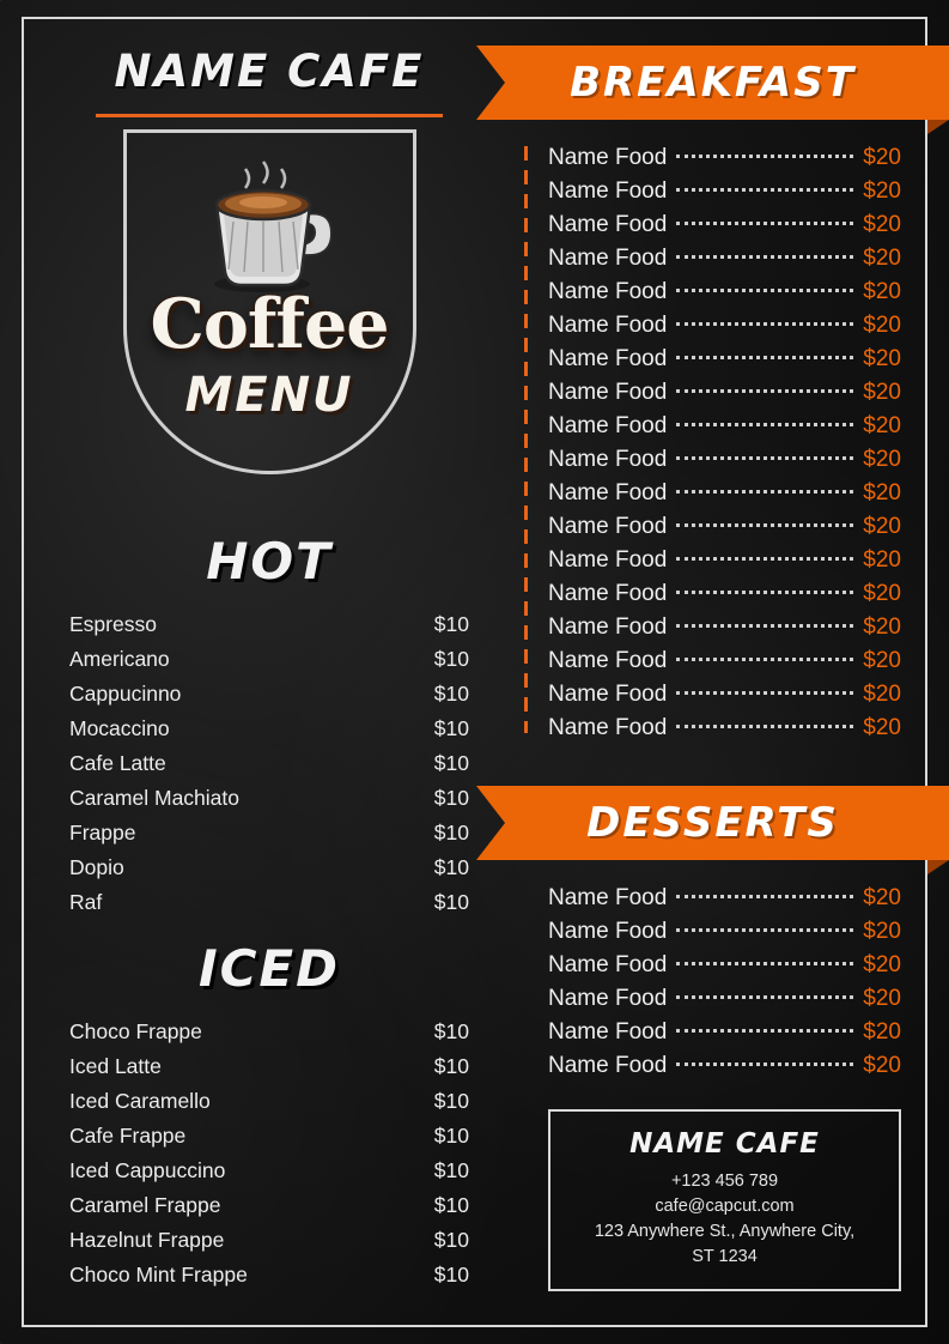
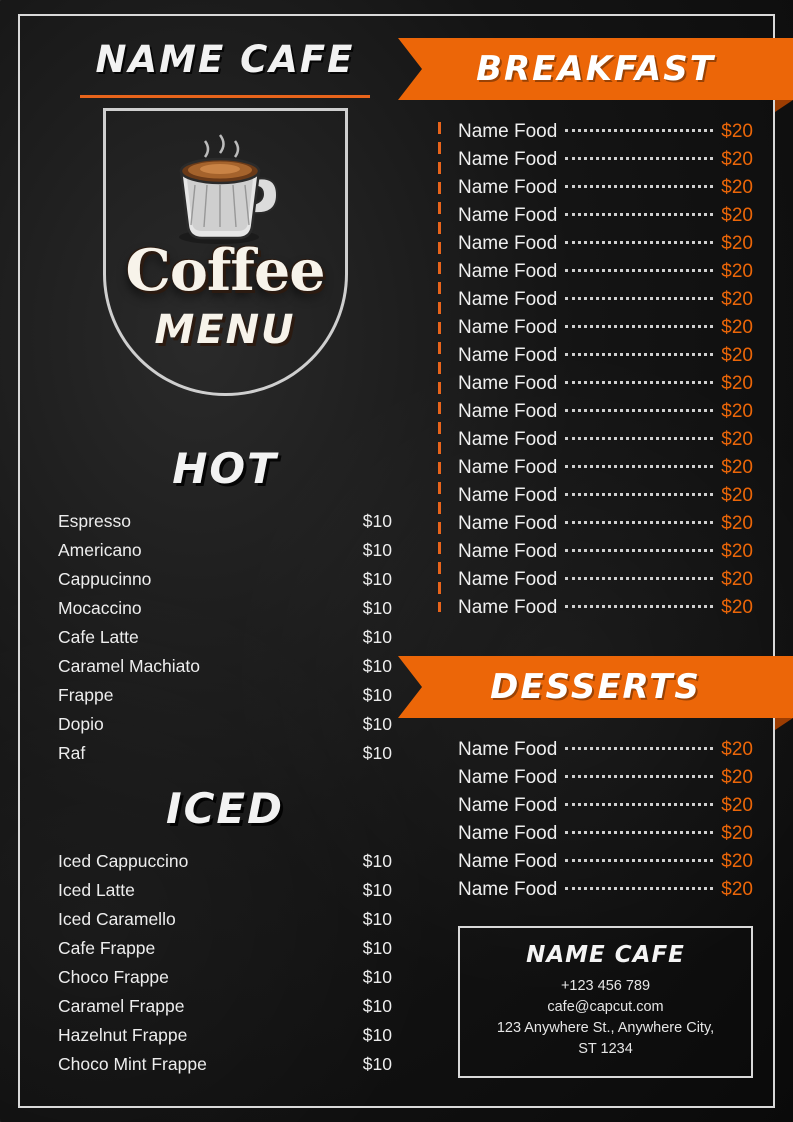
  NAME CAFE
  Coffee
  MENU
  HOT
  Espresso
  $10
  Americano
  $10
  Cappucinno
  $10
  Mocaccino
  $10
  Cafe Latte
  $10
  Caramel Machiato
  $10
  Frappe
  $10
  Dopio
  $10
  Raf
  $10
  ICED
- Choco Frappe
+ Iced Cappuccino
  $10
  Iced Latte
  $10
  Iced Caramello
  $10
  Cafe Frappe
  $10
- Iced Cappuccino
+ Choco Frappe
  $10
  Caramel Frappe
  $10
  Hazelnut Frappe
  $10
  Choco Mint Frappe
  $10
  BREAKFAST
  Name Food
  $20
  Name Food
  $20
  Name Food
  $20
  Name Food
  $20
  Name Food
  $20
  Name Food
  $20
  Name Food
  $20
  Name Food
  $20
  Name Food
  $20
  Name Food
  $20
  Name Food
  $20
  Name Food
  $20
  Name Food
  $20
  Name Food
  $20
  Name Food
  $20
  Name Food
  $20
  Name Food
  $20
  Name Food
  $20
  DESSERTS
  Name Food
  $20
  Name Food
  $20
  Name Food
  $20
  Name Food
  $20
  Name Food
  $20
  Name Food
  $20
  NAME CAFE
  +123 456 789
  cafe@capcut.com
  123 Anywhere St., Anywhere City,
  ST 1234
